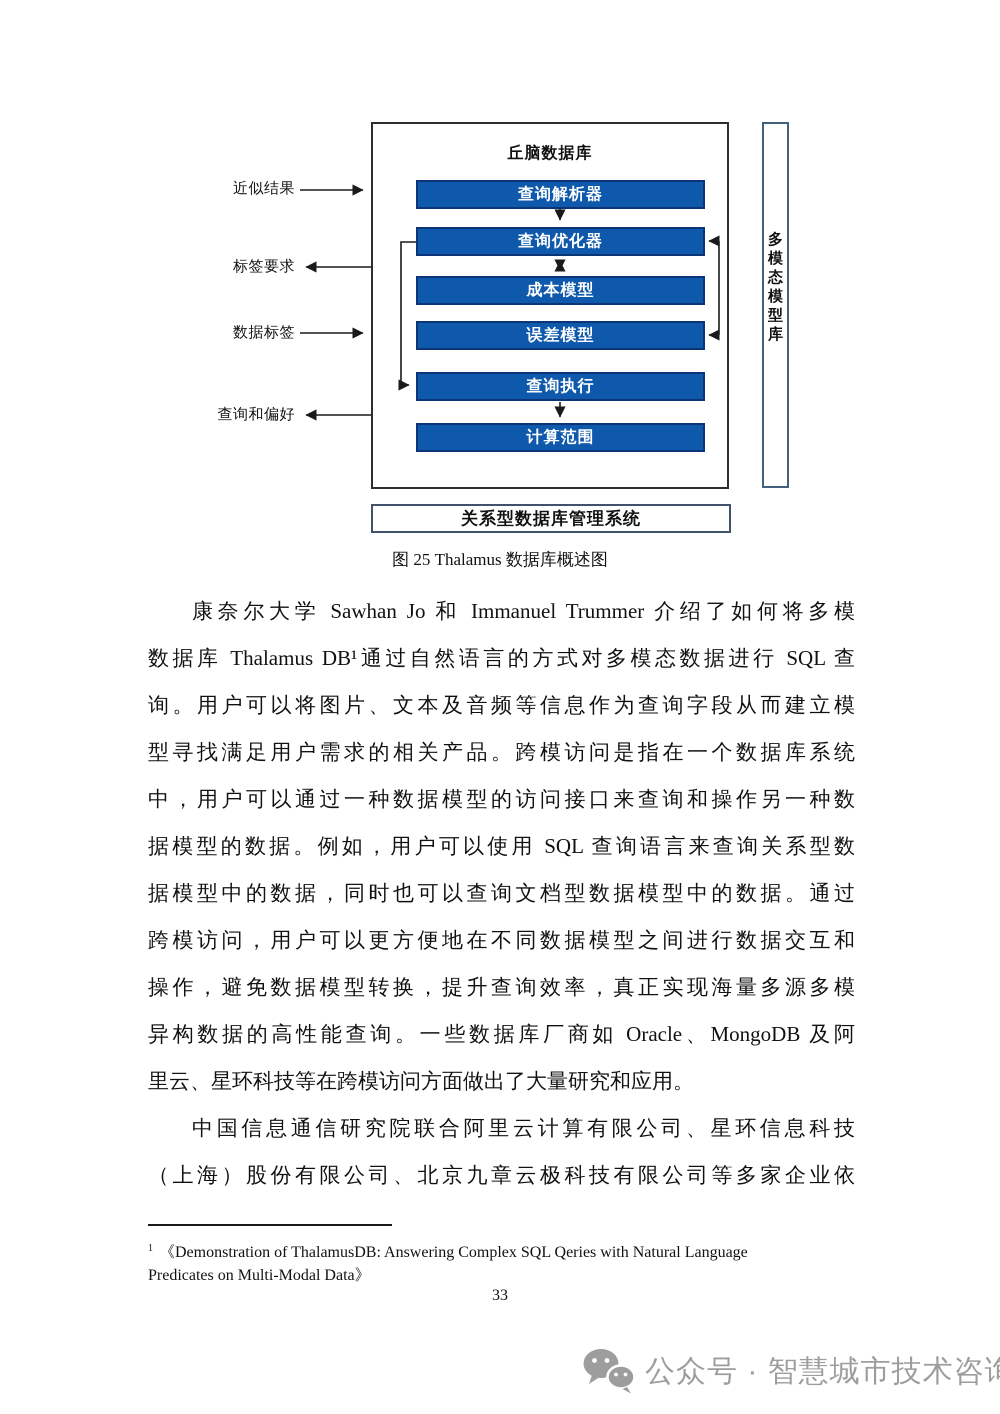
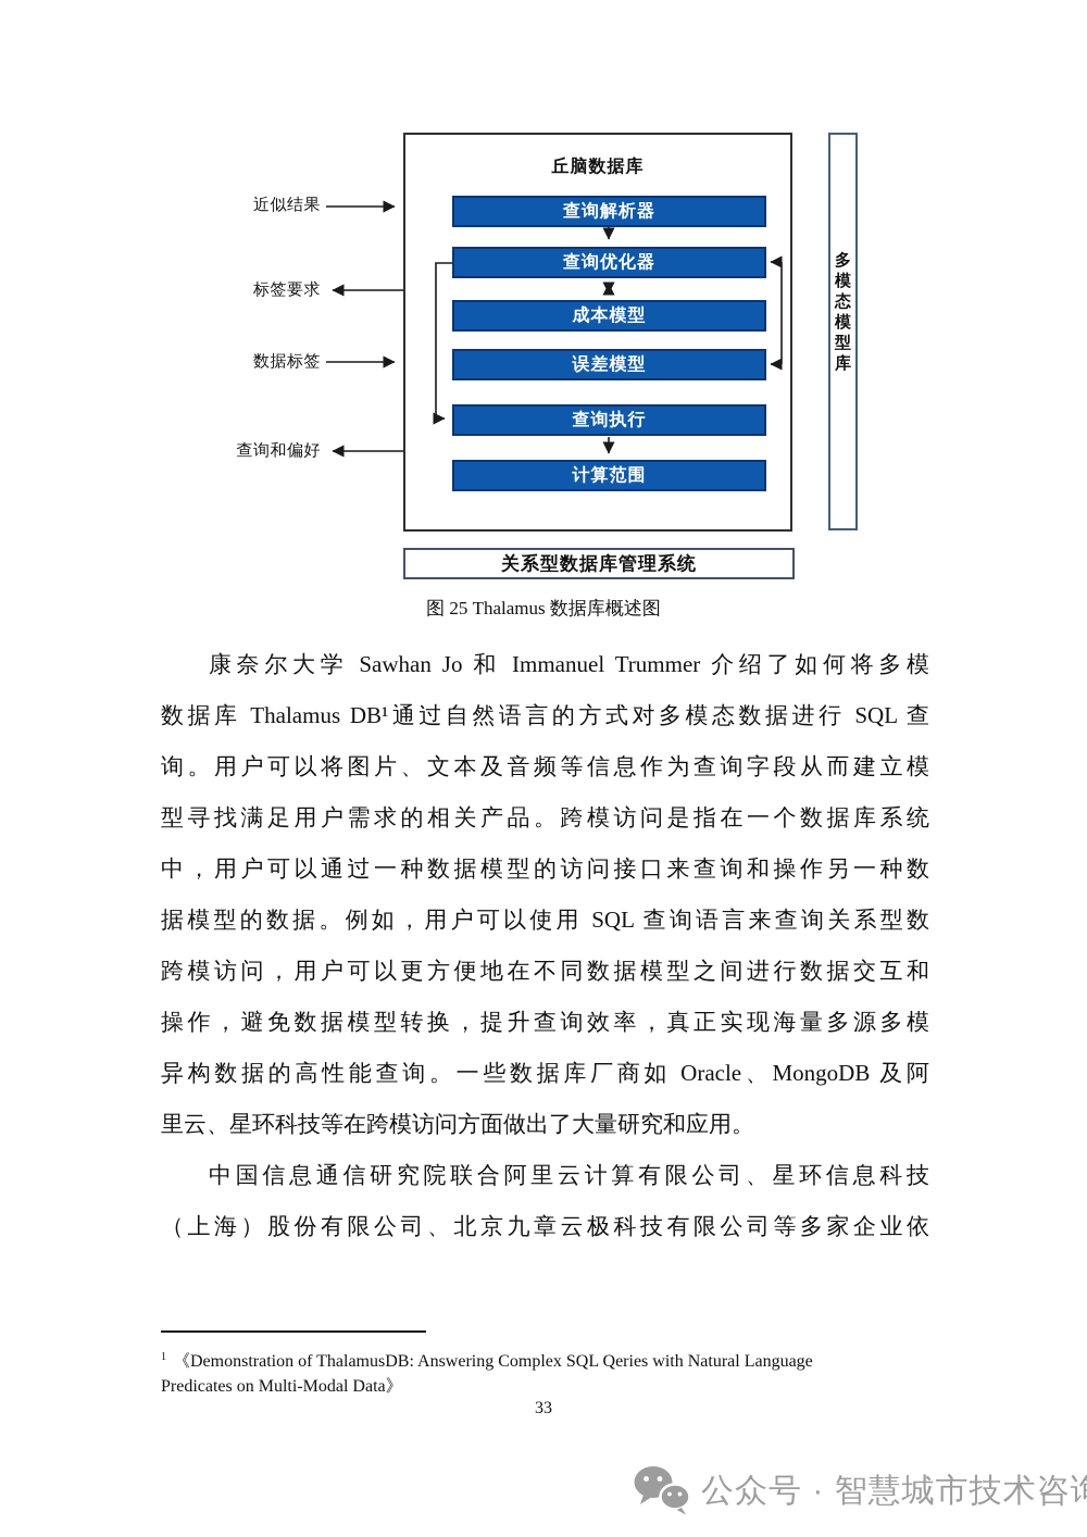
  丘脑数据库
  查询解析器
  查询优化器
  成本模型
  误差模型
  查询执行
  计算范围
  近似结果
  标签要求
  数据标签
  查询和偏好
  多模态模型库
  关系型数据库管理系统
  图 25 Thalamus 数据库概述图
  康奈尔大学 Sawhan Jo 和 Immanuel Trummer 介绍了如何将多模
  数据库 Thalamus DB¹通过自然语言的方式对多模态数据进行 SQL 查
  询。用户可以将图片、文本及音频等信息作为查询字段从而建立模
  型寻找满足用户需求的相关产品。跨模访问是指在一个数据库系统
  中，用户可以通过一种数据模型的访问接口来查询和操作另一种数
  据模型的数据。例如，用户可以使用 SQL 查询语言来查询关系型数
- 据模型中的数据，同时也可以查询文档型数据模型中的数据。通过
  跨模访问，用户可以更方便地在不同数据模型之间进行数据交互和
  操作，避免数据模型转换，提升查询效率，真正实现海量多源多模
  异构数据的高性能查询。一些数据库厂商如 Oracle、MongoDB 及阿
  里云、星环科技等在跨模访问方面做出了大量研究和应用。
  中国信息通信研究院联合阿里云计算有限公司、星环信息科技
  （上海）股份有限公司、北京九章云极科技有限公司等多家企业依
  1 《Demonstration of ThalamusDB: Answering Complex SQL Qeries with Natural Language
  Predicates on Multi-Modal Data》
  33
  公众号 · 智慧城市技术咨
